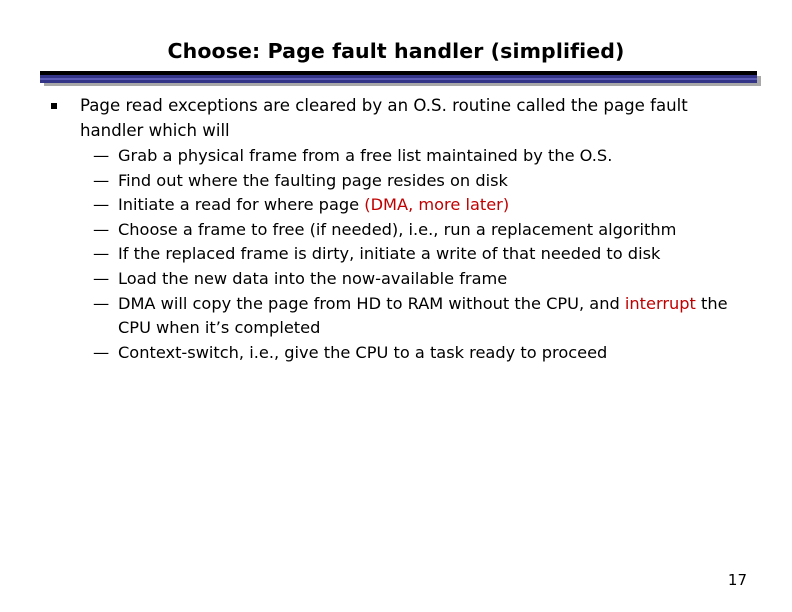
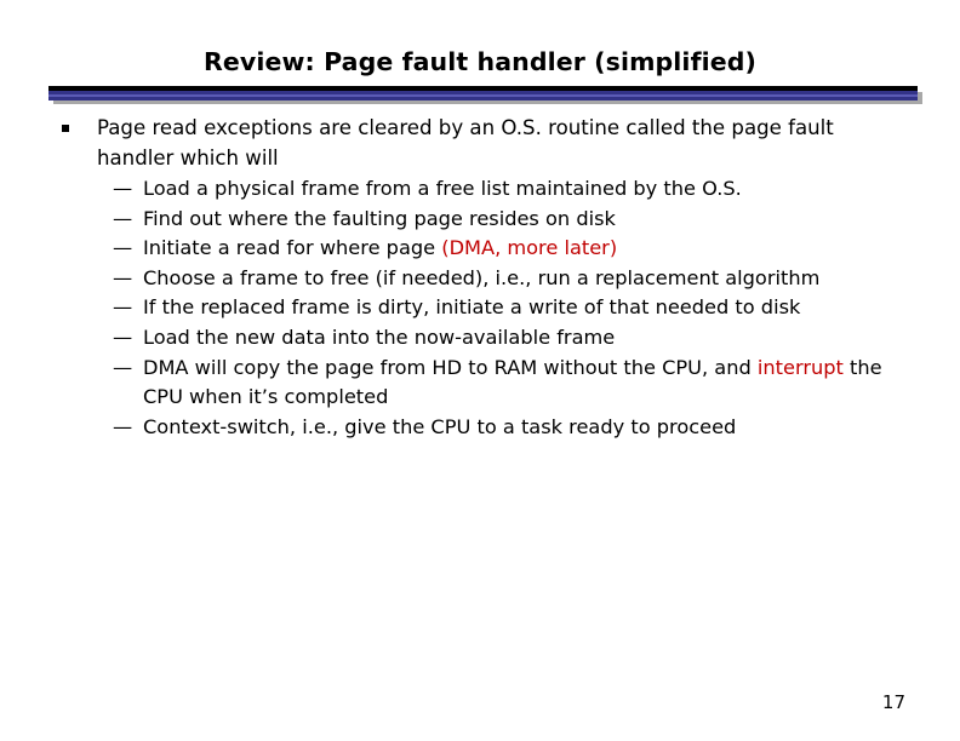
- Choose: Page fault handler (simplified)
+ Review: Page fault handler (simplified)
  Page read exceptions are cleared by an O.S. routine called the page fault handler which will
  —
- Grab a physical frame from a free list maintained by the O.S.
+ Load a physical frame from a free list maintained by the O.S.
  —
  Find out where the faulting page resides on disk
  —
  Initiate a read for where page (DMA, more later)
  —
  Choose a frame to free (if needed), i.e., run a replacement algorithm
  —
  If the replaced frame is dirty, initiate a write of that needed to disk
  —
  Load the new data into the now-available frame
  —
  DMA will copy the page from HD to RAM without the CPU, and interrupt the CPU when it’s completed
  —
  Context-switch, i.e., give the CPU to a task ready to proceed
  17
